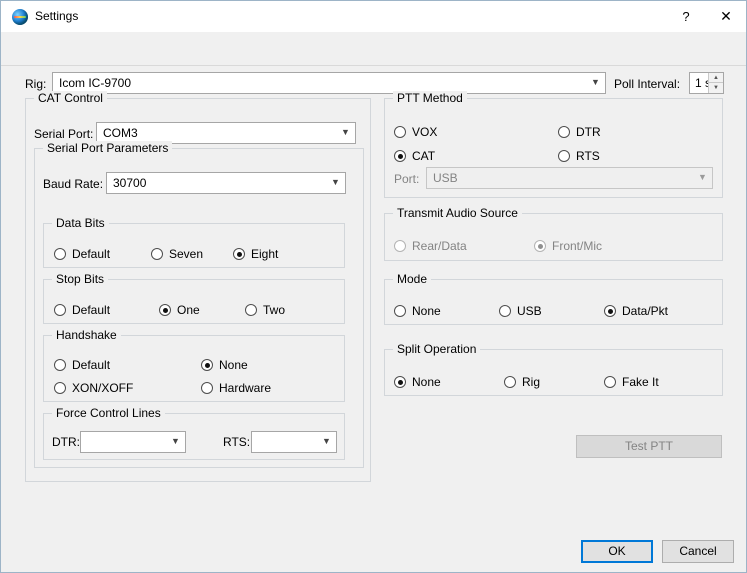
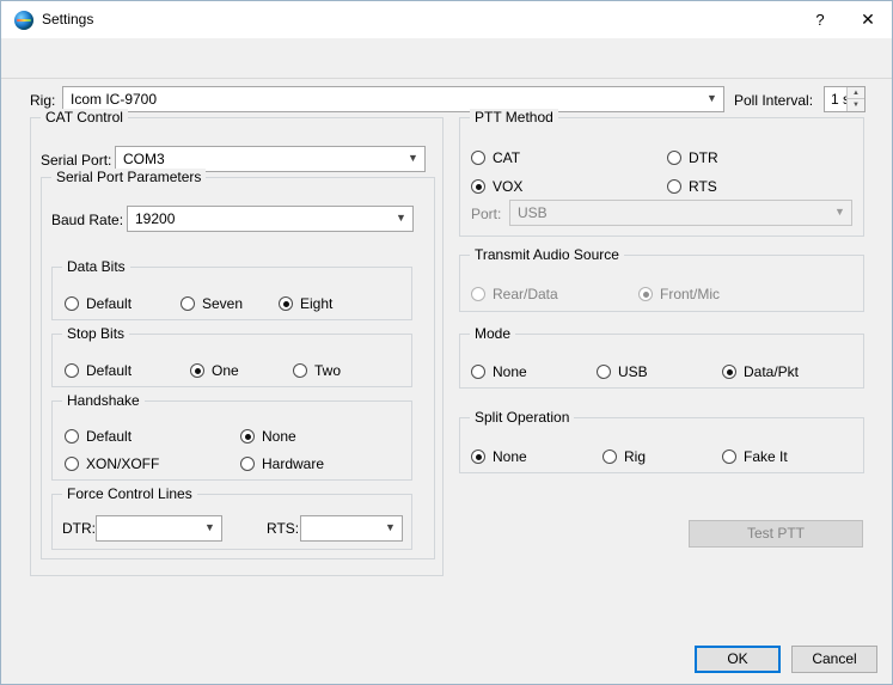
  Settings
  ?
  ✕
  Rig:
  Icom IC-9700
  ▼
  Poll Interval:
  1 s
  CAT Control
  Serial Port:
  COM3
  ▼
  Serial Port Parameters
  Baud Rate:
- 30700
+ 19200
  ▼
  Data Bits
  Default
  Seven
  Eight
  Stop Bits
  Default
  One
  Two
  Handshake
  Default
  None
  XON/XOFF
  Hardware
  Force Control Lines
  DTR:
  ▼
  RTS:
  ▼
  PTT Method
- VOX
+ CAT
  DTR
- CAT
+ VOX
  RTS
  Port:
  USB
  ▼
  Transmit Audio Source
  Rear/Data
  Front/Mic
  Mode
  None
  USB
  Data/Pkt
  Split Operation
  None
  Rig
  Fake It
  Test PTT
  OK
  Cancel
